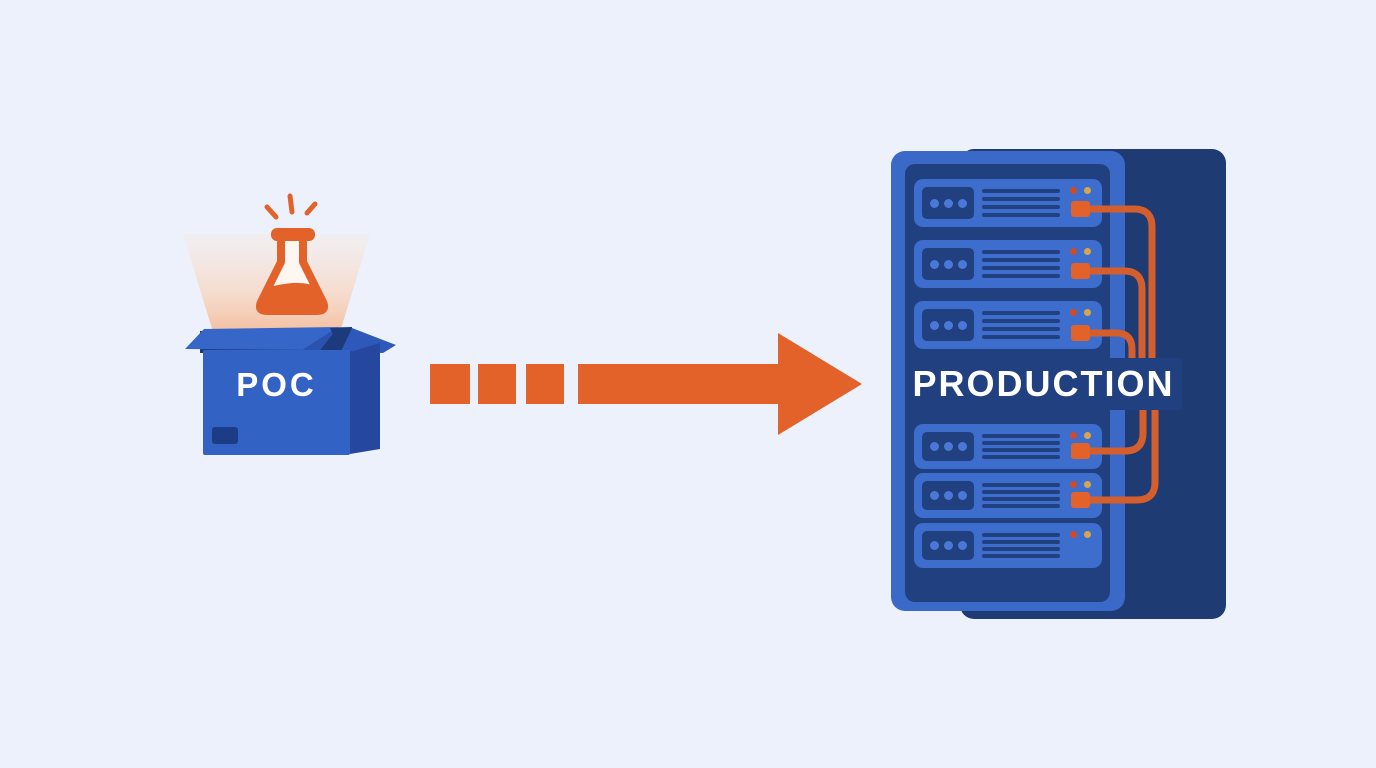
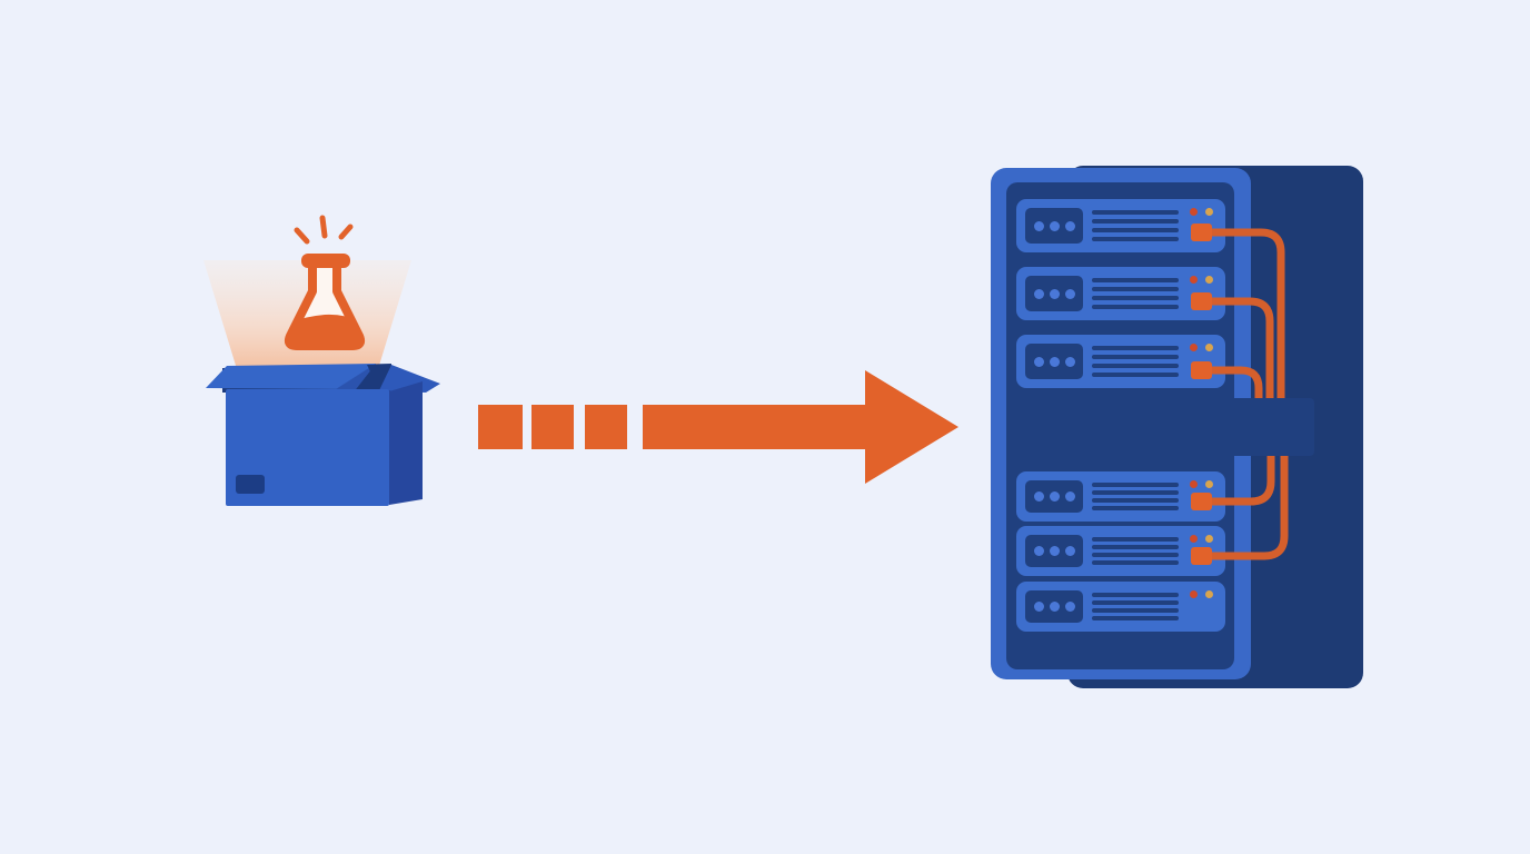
- POC
- PRODUCTION
